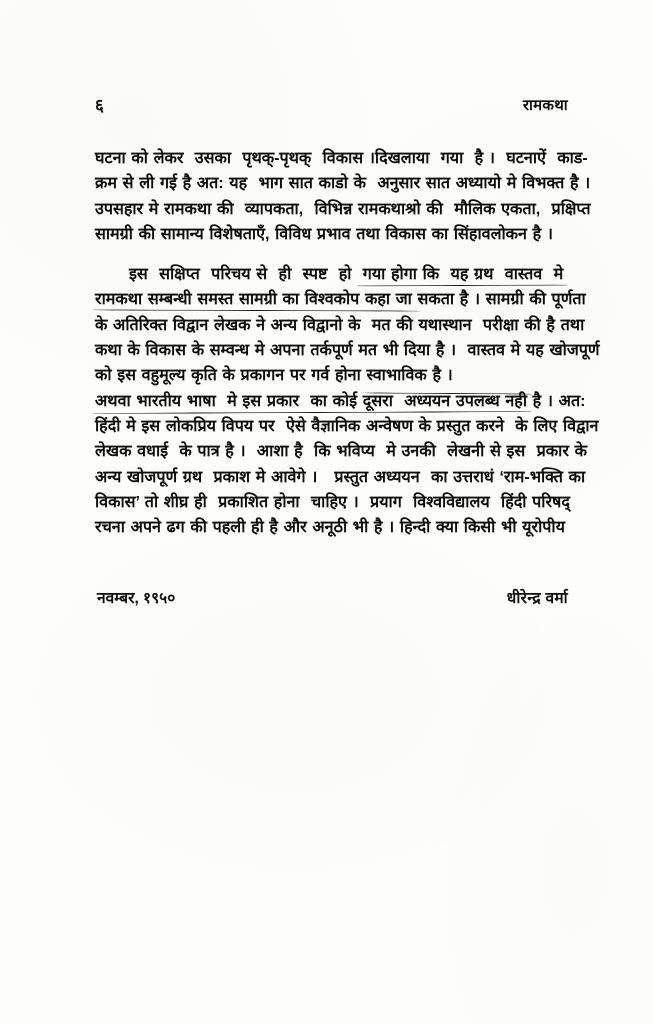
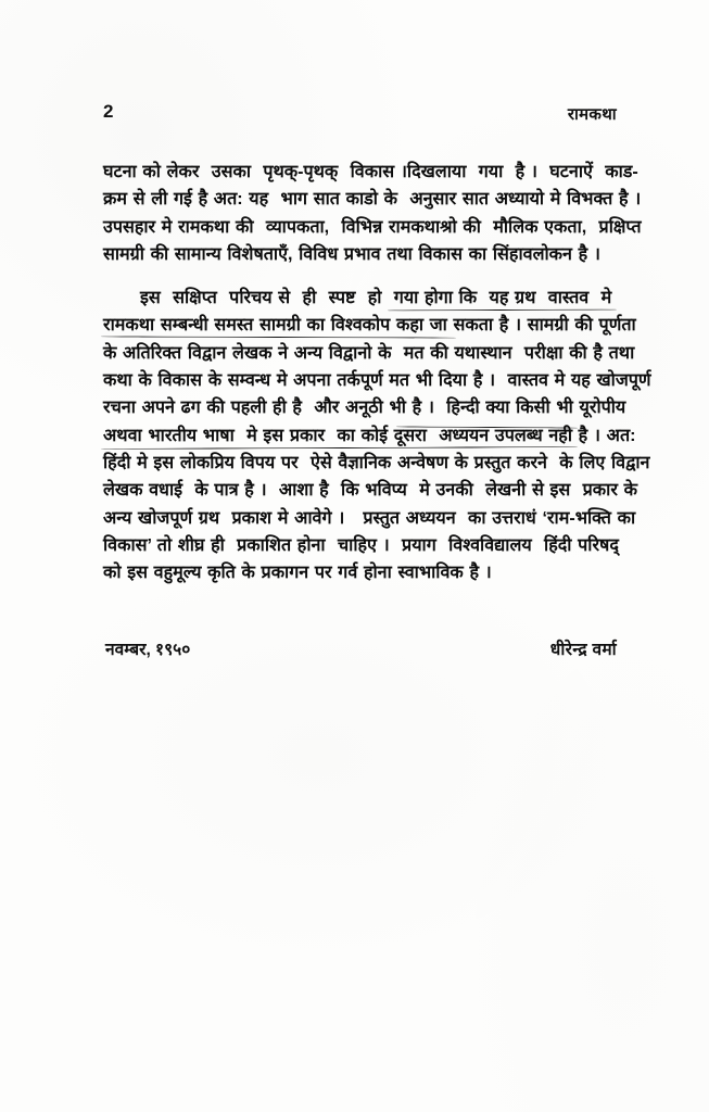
- ६
+ 2
  रामकथा
  घटना को लेकर उसका पृथक्-पृथक् विकास ।दिखलाया गया है । घटनाऐं काड-
  क्रम से ली गई है अत: यह भाग सात काडो के अनुसार सात अध्यायो मे विभक्त है ।
  उपसहार मे रामकथा की व्यापकता, विभिन्न रामकथाश्रो की मौलिक एकता, प्रक्षिप्त
  सामग्री की सामान्य विशेषताऍं, विविध प्रभाव तथा विकास का सिंहावलोकन है ।
  इस सक्षिप्त परिचय से ही स्पष्ट हो गया होगा कि यह ग्रथ वास्तव मे
  रामकथा सम्बन्धी समस्त सामग्री का विश्वकोप कहा जा सकता है । सामग्री की पूर्णता
  के अतिरिक्त विद्वान लेखक ने अन्य विद्वानो के मत की यथास्थान परीक्षा की है तथा
  कथा के विकास के सम्वन्ध मे अपना तर्कपूर्ण मत भी दिया है । वास्तव मे यह खोजपूर्ण
- को इस वहुमूल्य कृति के प्रकागन पर गर्व होना स्वाभाविक है ।
+ रचना अपने ढग की पहली ही है और अनूठी भी है । हिन्दी क्या किसी भी यूरोपीय
  अथवा भारतीय भाषा मे इस प्रकार का कोई दूसरा अध्ययन उपलब्ध नही है । अत:
  हिंदी मे इस लोकप्रिय विपय पर ऐसे वैज्ञानिक अन्वेषण के प्रस्तुत करने के लिए विद्वान
  लेखक वधाई के पात्र है । आशा है कि भविप्य मे उनकी लेखनी से इस प्रकार के
  अन्य खोजपूर्ण ग्रथ प्रकाश मे आवेगे । प्रस्तुत अध्ययन का उत्तराधं ‘राम-भक्ति का
  विकास’ तो शीघ्र ही प्रकाशित होना चाहिए । प्रयाग विश्वविद्यालय हिंदी परिषद्
- रचना अपने ढग की पहली ही है और अनूठी भी है । हिन्दी क्या किसी भी यूरोपीय
+ को इस वहुमूल्य कृति के प्रकागन पर गर्व होना स्वाभाविक है ।
  नवम्बर, १९५०
  धीरेन्द्र वर्मा
